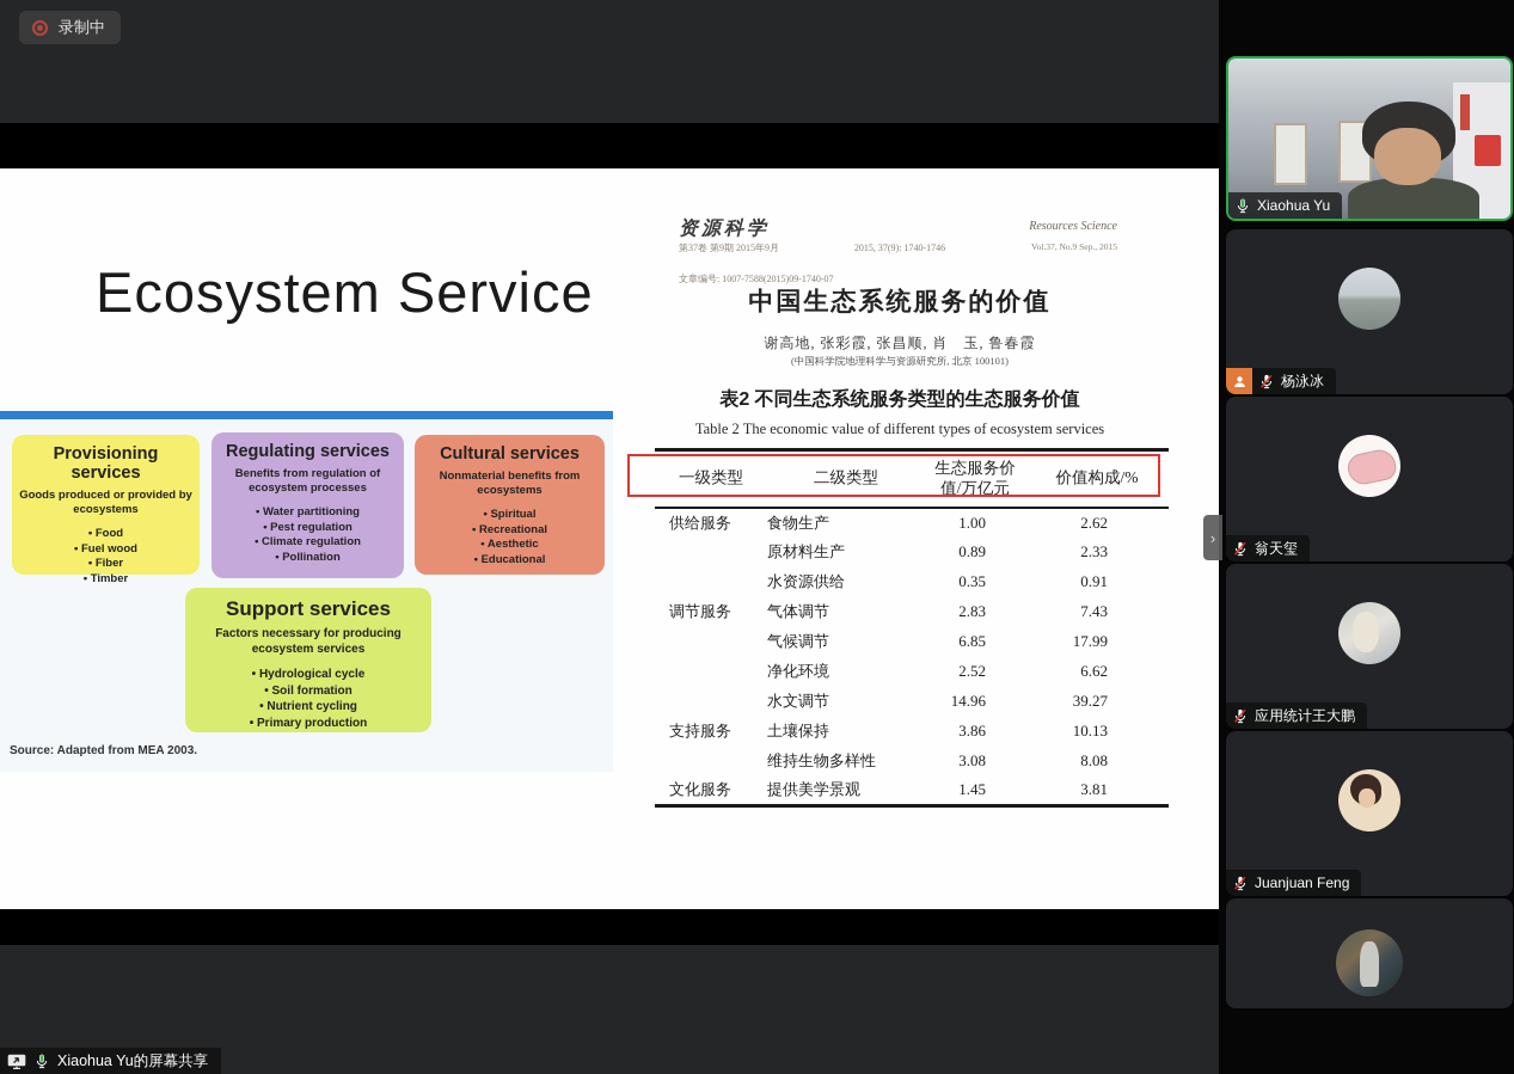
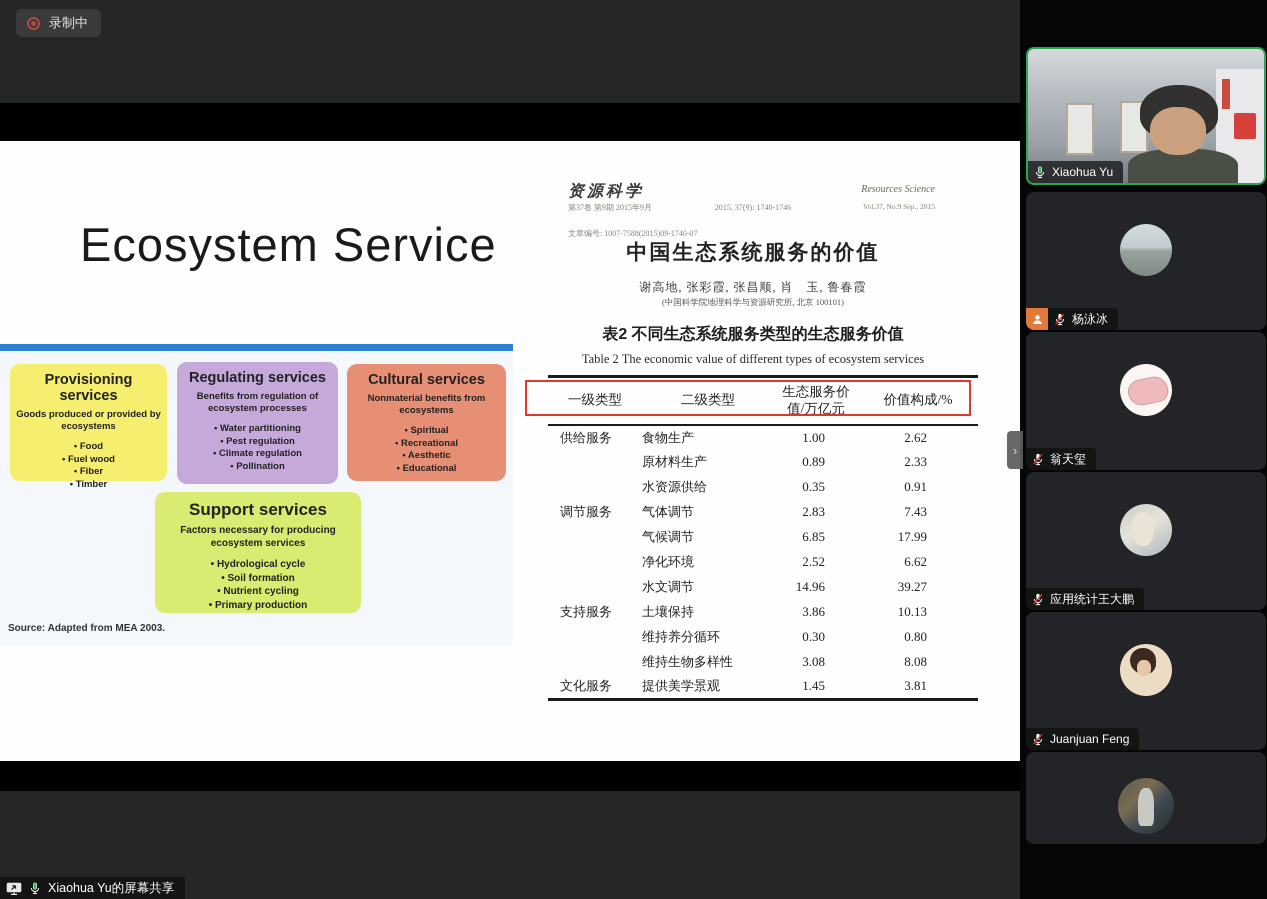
  录制中
  Ecosystem Service
  Provisioning services
  Goods produced or provided by ecosystems
  Food
  Fuel wood
  Fiber
  Timber
  Regulating services
  Benefits from regulation of ecosystem processes
  Water partitioning
  Pest regulation
  Climate regulation
  Pollination
  Cultural services
  Nonmaterial benefits from ecosystems
  Spiritual
  Recreational
  Aesthetic
  Educational
  Support services
  Factors necessary for producing ecosystem services
  Hydrological cycle
  Soil formation
  Nutrient cycling
  Primary production
  Source: Adapted from MEA 2003.
  资源科学
  第37卷 第9期 2015年9月
  2015, 37(9): 1740-1746
  Resources Science
  Vol.37, No.9 Sep., 2015
  文章编号: 1007-7588(2015)09-1740-07
  中国生态系统服务的价值
  谢高地, 张彩霞, 张昌顺, 肖 玉, 鲁春霞
  (中国科学院地理科学与资源研究所, 北京 100101)
  表2 不同生态系统服务类型的生态服务价值
  Table 2 The economic value of different types of ecosystem services
  一级类型	二级类型	生态服务价 值/万亿元	价值构成/%
  供给服务	食物生产	1.00	2.62
  	原材料生产	0.89	2.33
  	水资源供给	0.35	0.91
  调节服务	气体调节	2.83	7.43
  	气候调节	6.85	17.99
  	净化环境	2.52	6.62
  	水文调节	14.96	39.27
  支持服务	土壤保持	3.86	10.13
+ 	维持养分循环	0.30	0.80
  	维持生物多样性	3.08	8.08
  文化服务	提供美学景观	1.45	3.81
  Xiaohua Yu的屏幕共享
  Xiaohua Yu
  杨泳冰
  翁天玺
  应用统计王大鹏
  Juanjuan Feng
  ›
